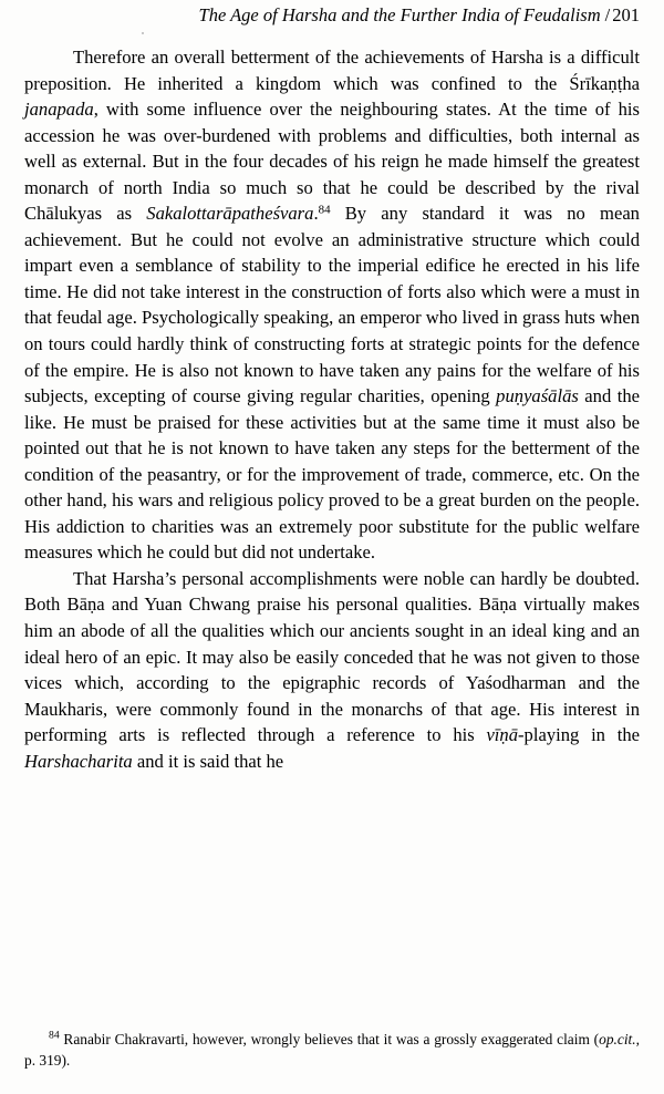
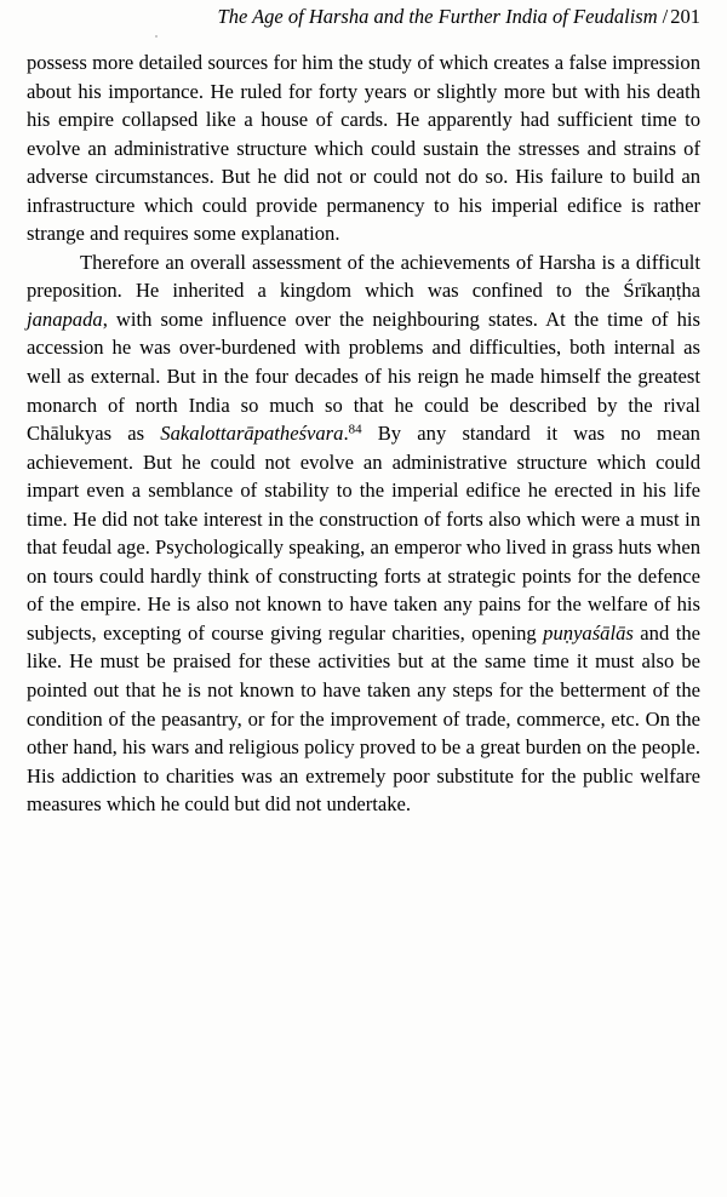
  The Age of Harsha and the Further India of Feudalism /201
+ possess more detailed sources for him the study of which creates a false impression about his importance. He ruled for forty years or slightly more but with his death his empire collapsed like a house of cards. He apparently had sufficient time to evolve an administrative structure which could sustain the stresses and strains of adverse circumstances. But he did not or could not do so. His failure to build an infrastructure which could provide permanency to his imperial edifice is rather strange and requires some explanation.
- Therefore an overall betterment of the achievements of Harsha is a difficult preposition. He inherited a kingdom which was confined to the Śrīkaṇṭha janapada, with some influence over the neighbouring states. At the time of his accession he was over-burdened with problems and difficulties, both internal as well as external. But in the four decades of his reign he made himself the greatest monarch of north India so much so that he could be described by the rival Chālukyas as Sakalottarāpatheśvara.84 By any standard it was no mean achievement. But he could not evolve an administrative structure which could impart even a semblance of stability to the imperial edifice he erected in his life time. He did not take interest in the construction of forts also which were a must in that feudal age. Psychologically speaking, an emperor who lived in grass huts when on tours could hardly think of constructing forts at strategic points for the defence of the empire. He is also not known to have taken any pains for the welfare of his subjects, excepting of course giving regular charities, opening puṇyaśālās and the like. He must be praised for these activities but at the same time it must also be pointed out that he is not known to have taken any steps for the betterment of the condition of the peasantry, or for the improvement of trade, commerce, etc. On the other hand, his wars and religious policy proved to be a great burden on the people. His addiction to charities was an extremely poor substitute for the public welfare measures which he could but did not undertake.
+ Therefore an overall assessment of the achievements of Harsha is a difficult preposition. He inherited a kingdom which was confined to the Śrīkaṇṭha janapada, with some influence over the neighbouring states. At the time of his accession he was over-burdened with problems and difficulties, both internal as well as external. But in the four decades of his reign he made himself the greatest monarch of north India so much so that he could be described by the rival Chālukyas as Sakalottarāpatheśvara.84 By any standard it was no mean achievement. But he could not evolve an administrative structure which could impart even a semblance of stability to the imperial edifice he erected in his life time. He did not take interest in the construction of forts also which were a must in that feudal age. Psychologically speaking, an emperor who lived in grass huts when on tours could hardly think of constructing forts at strategic points for the defence of the empire. He is also not known to have taken any pains for the welfare of his subjects, excepting of course giving regular charities, opening puṇyaśālās and the like. He must be praised for these activities but at the same time it must also be pointed out that he is not known to have taken any steps for the betterment of the condition of the peasantry, or for the improvement of trade, commerce, etc. On the other hand, his wars and religious policy proved to be a great burden on the people. His addiction to charities was an extremely poor substitute for the public welfare measures which he could but did not undertake.
- That Harsha’s personal accomplishments were noble can hardly be doubted. Both Bāṇa and Yuan Chwang praise his personal qualities. Bāṇa virtually makes him an abode of all the qualities which our ancients sought in an ideal king and an ideal hero of an epic. It may also be easily conceded that he was not given to those vices which, according to the epigraphic records of Yaśodharman and the Maukharis, were commonly found in the monarchs of that age. His interest in performing arts is reflected through a reference to his vīṇā-playing in the Harshacharita and it is said that he
- 84 Ranabir Chakravarti, however, wrongly believes that it was a grossly exaggerated claim (op.cit., p. 319).
